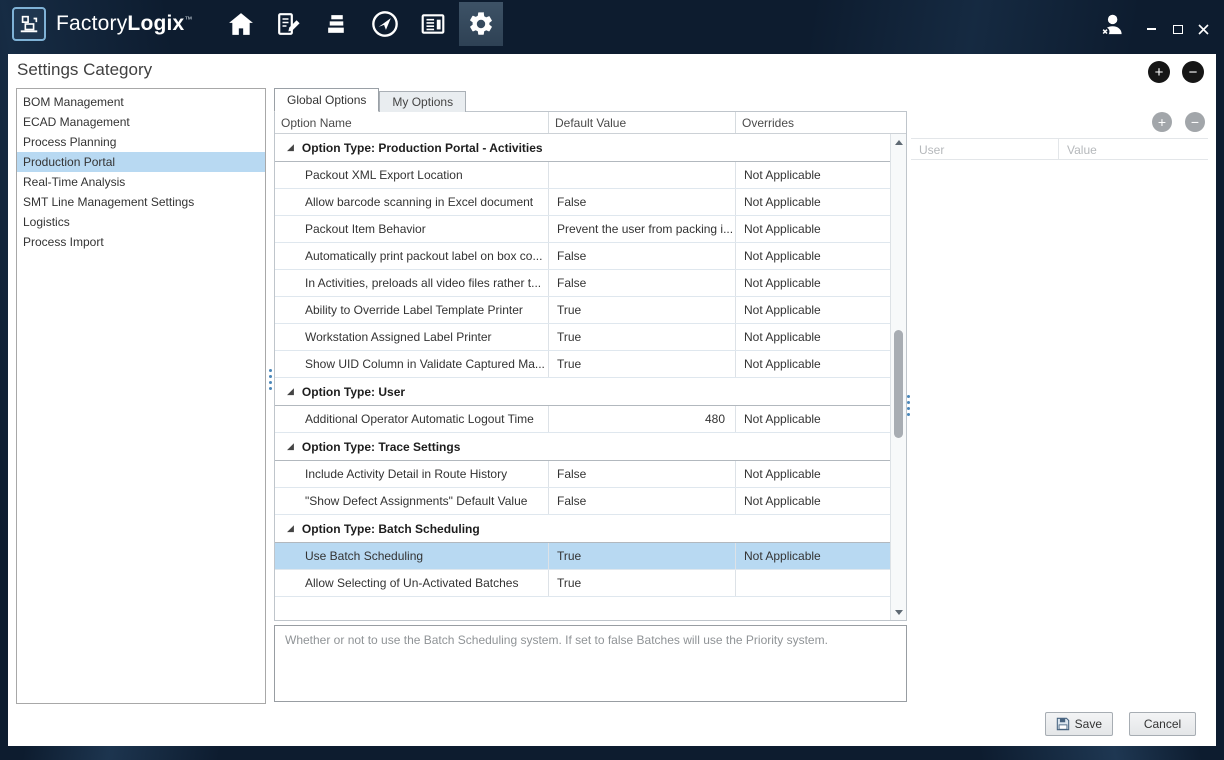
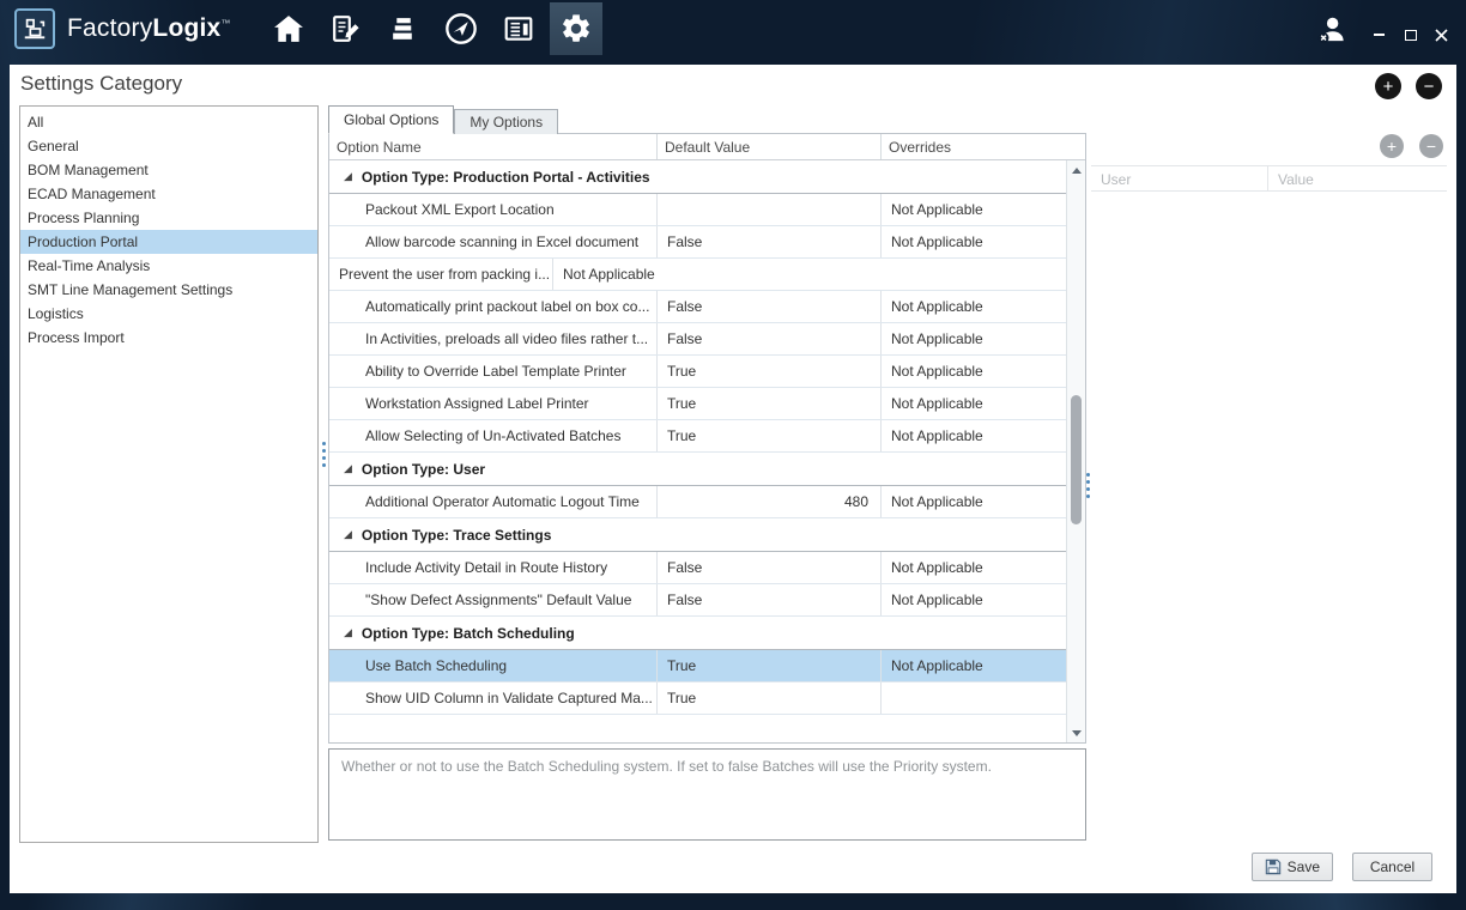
  FactoryLogix™
  Settings Category
  +
  −
+ All
+ General
  BOM Management
  ECAD Management
  Process Planning
  Production Portal
  Real-Time Analysis
  SMT Line Management Settings
  Logistics
  Process Import
  Global Options
  My Options
  Option Name
  Default Value
  Overrides
  ◢
  Option Type: Production Portal - Activities
  Packout XML Export Location
  Not Applicable
  Allow barcode scanning in Excel document
  False
  Not Applicable
- Packout Item Behavior
  Prevent the user from packing i...
  Not Applicable
  Automatically print packout label on box co...
  False
  Not Applicable
  In Activities, preloads all video files rather t...
  False
  Not Applicable
  Ability to Override Label Template Printer
  True
  Not Applicable
  Workstation Assigned Label Printer
  True
  Not Applicable
- Show UID Column in Validate Captured Ma...
+ Allow Selecting of Un-Activated Batches
  True
  Not Applicable
  ◢
  Option Type: User
  Additional Operator Automatic Logout Time
  480
  Not Applicable
  ◢
  Option Type: Trace Settings
  Include Activity Detail in Route History
  False
  Not Applicable
  "Show Defect Assignments" Default Value
  False
  Not Applicable
  ◢
  Option Type: Batch Scheduling
  Use Batch Scheduling
  True
  Not Applicable
- Allow Selecting of Un-Activated Batches
+ Show UID Column in Validate Captured Ma...
  True
  Whether or not to use the Batch Scheduling system. If set to false Batches will use the Priority system.
  +
  −
  User
  Value
  Save
  Cancel
